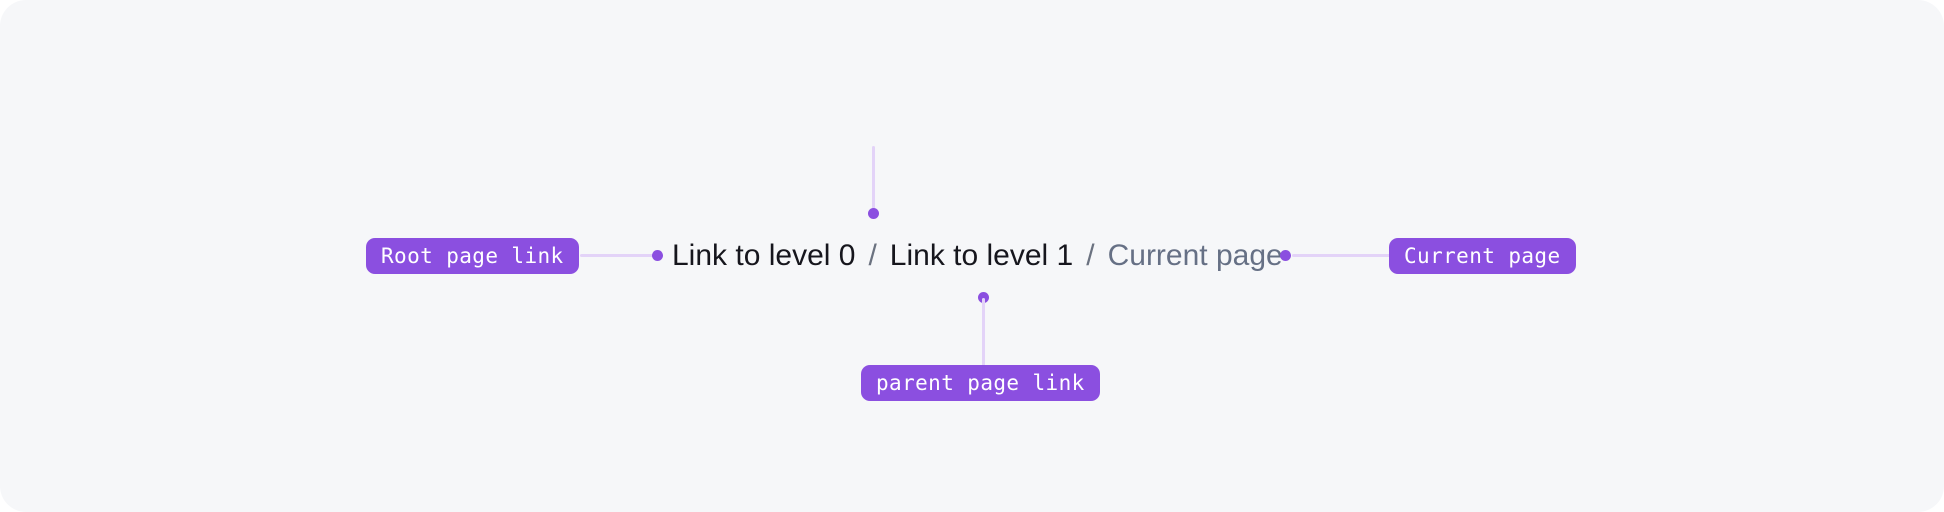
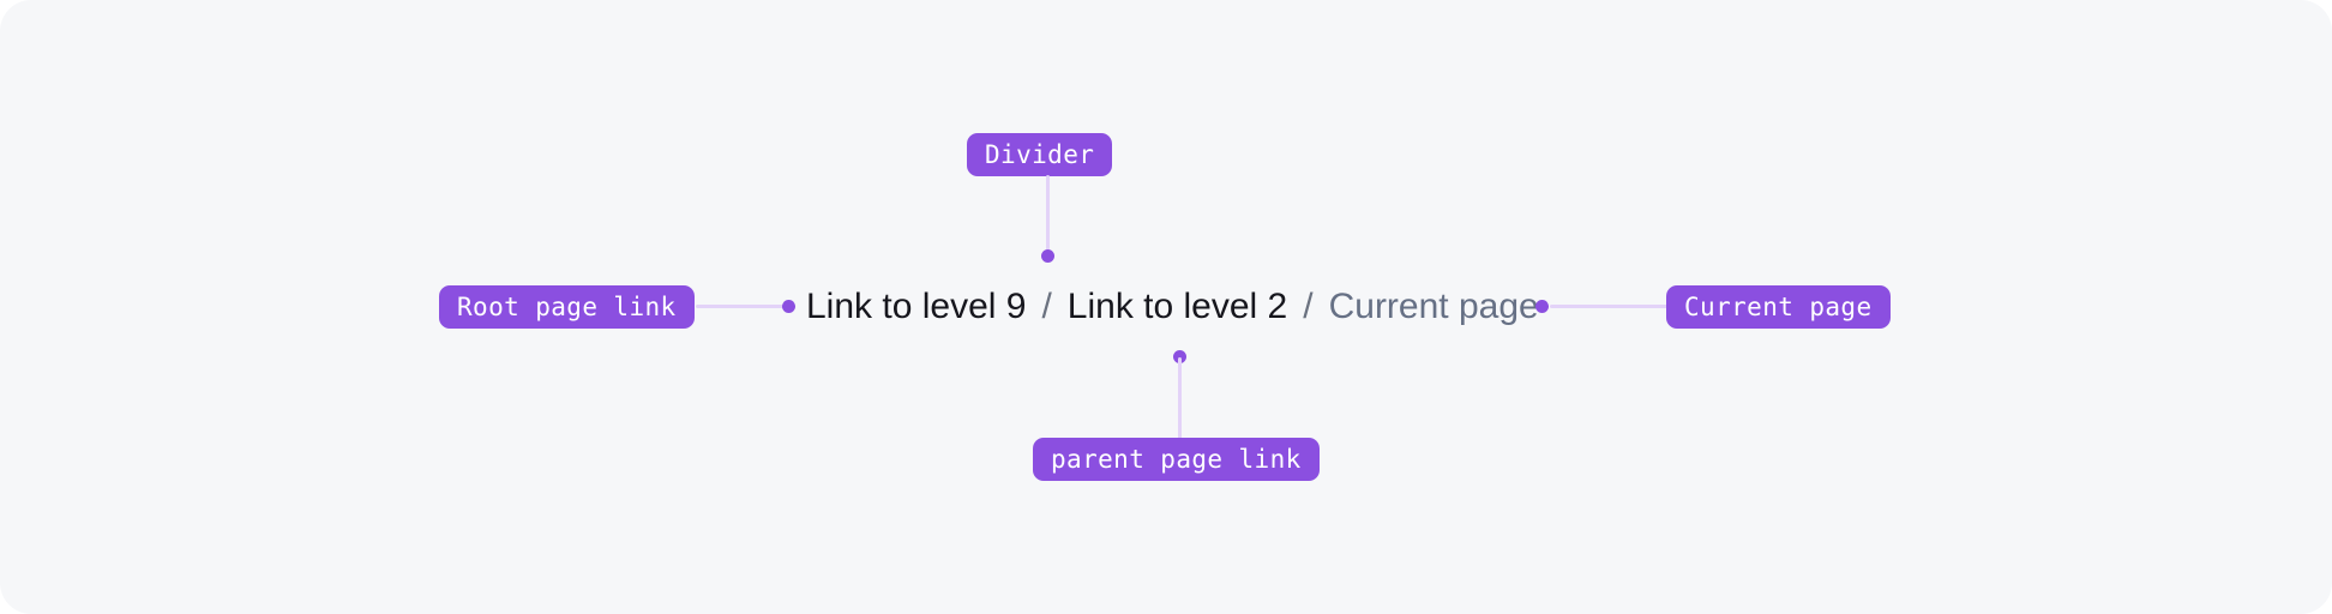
+ Divider
  Root page link
- Link to level 0
+ Link to level 9
  /
- Link to level 1
+ Link to level 2
  /
  Current page
  Current page
  parent page link
